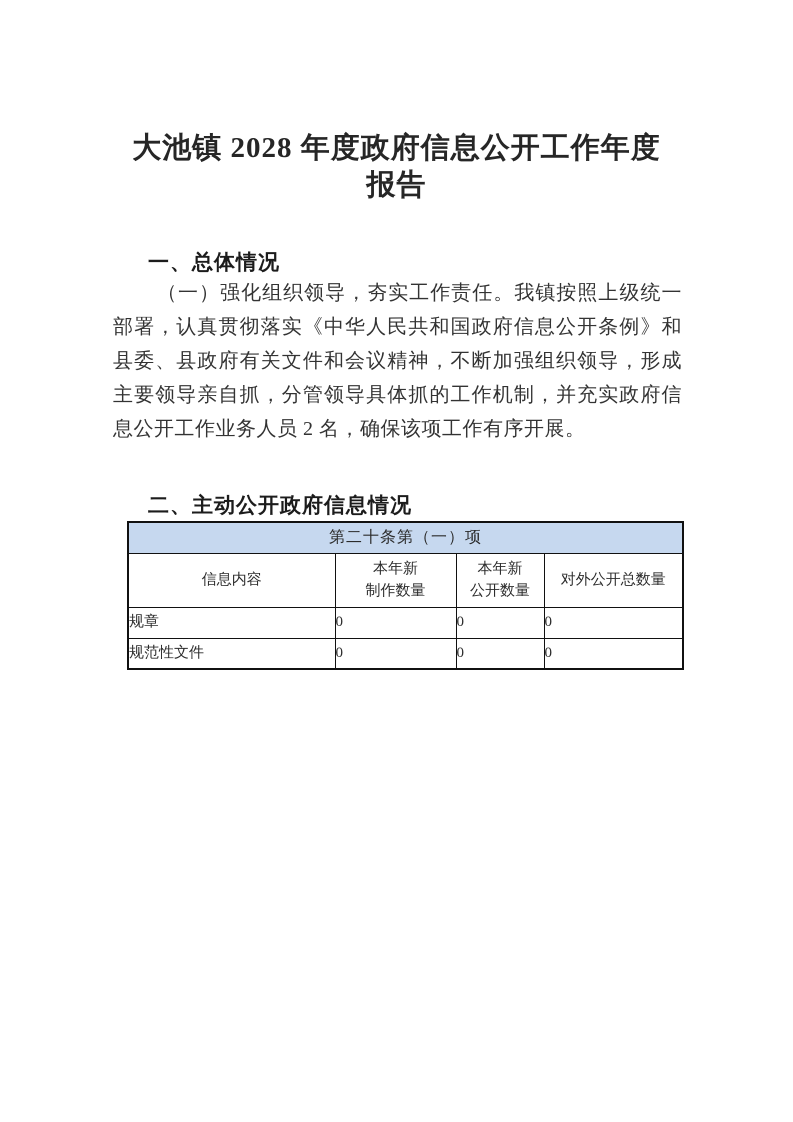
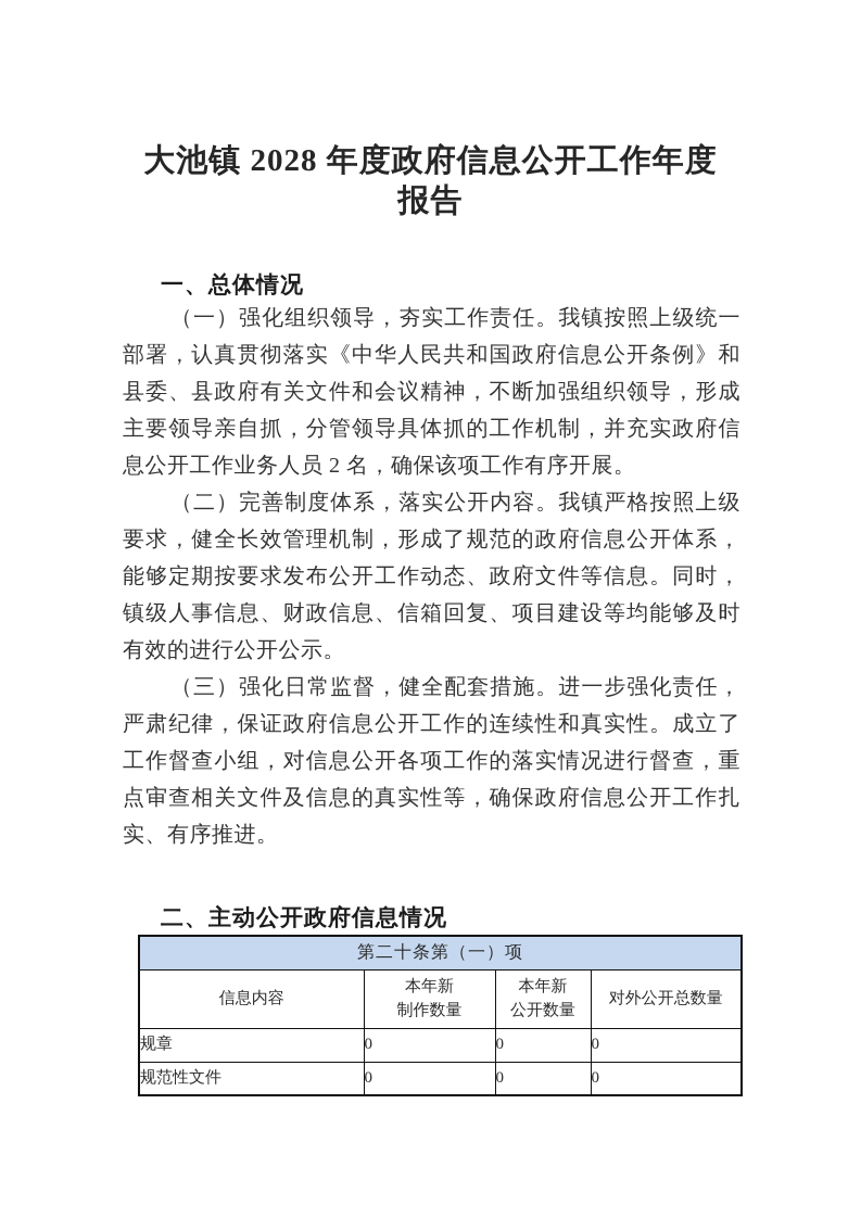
  大池镇 2028 年度政府信息公开工作年度
  报告
  一、总体情况
  （一）强化组织领导，夯实工作责任。我镇按照上级统一部署，认真贯彻落实《中华人民共和国政府信息公开条例》和县委、县政府有关文件和会议精神，不断加强组织领导，形成主要领导亲自抓，分管领导具体抓的工作机制，并充实政府信息公开工作业务人员 2 名，确保该项工作有序开展。
+ （二）完善制度体系，落实公开内容。我镇严格按照上级要求，健全长效管理机制，形成了规范的政府信息公开体系，能够定期按要求发布公开工作动态、政府文件等信息。同时，镇级人事信息、财政信息、信箱回复、项目建设等均能够及时有效的进行公开公示。
+ （三）强化日常监督，健全配套措施。进一步强化责任，严肃纪律，保证政府信息公开工作的连续性和真实性。成立了工作督查小组，对信息公开各项工作的落实情况进行督查，重点审查相关文件及信息的真实性等，确保政府信息公开工作扎实、有序推进。
  二、主动公开政府信息情况
  第二十条第（一）项
  信息内容	本年新 制作数量	本年新 公开数量	对外公开总数量
  规章	0	0	0
  规范性文件	0	0	0
